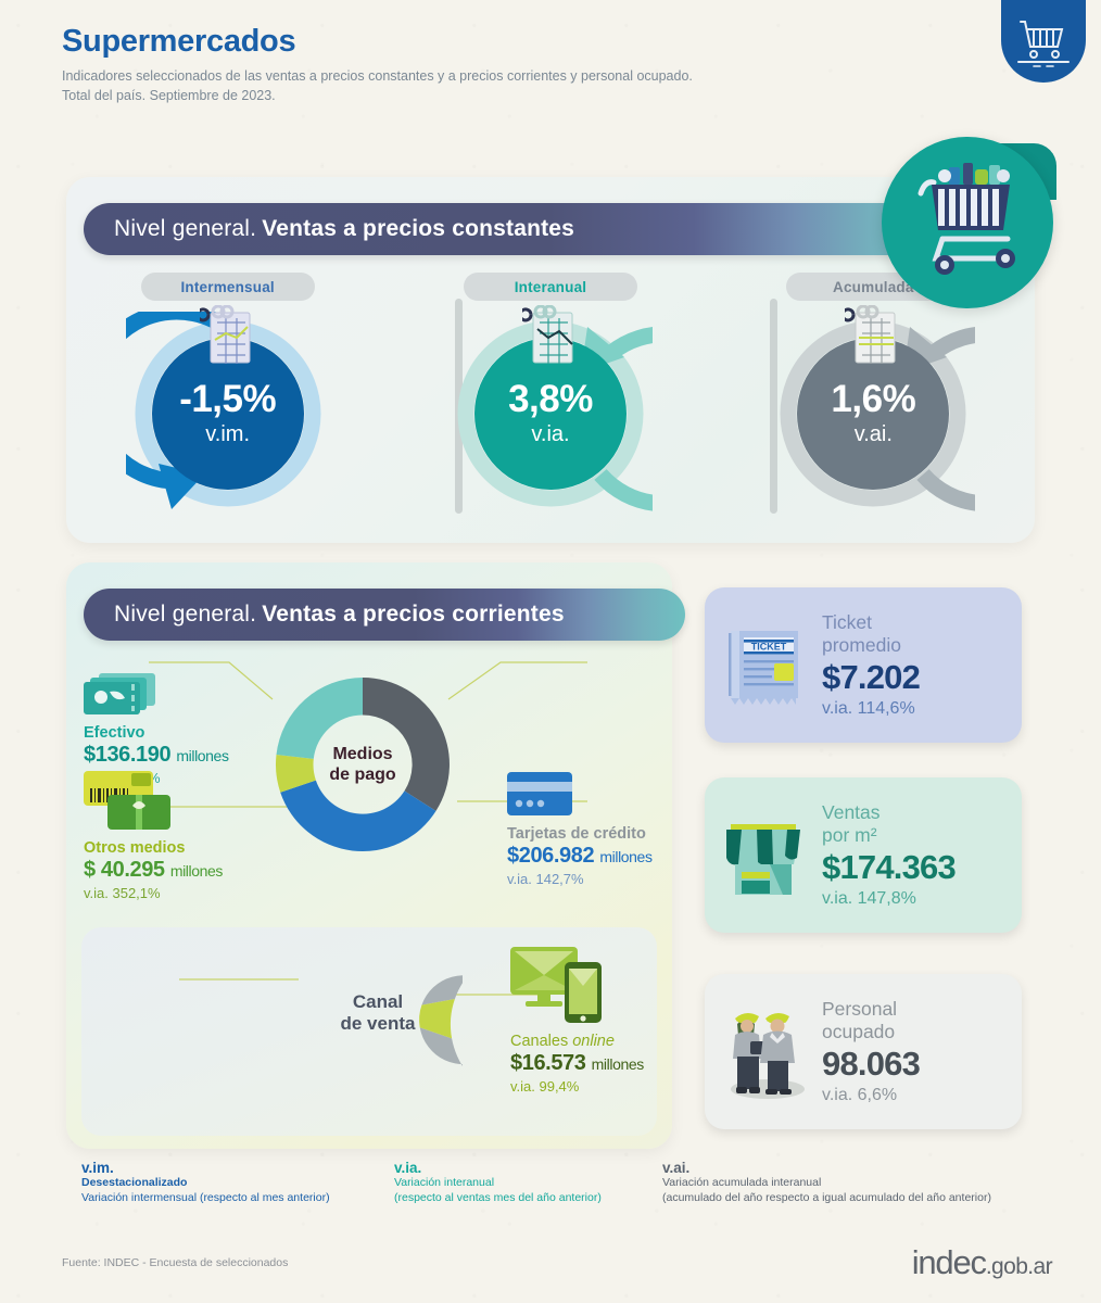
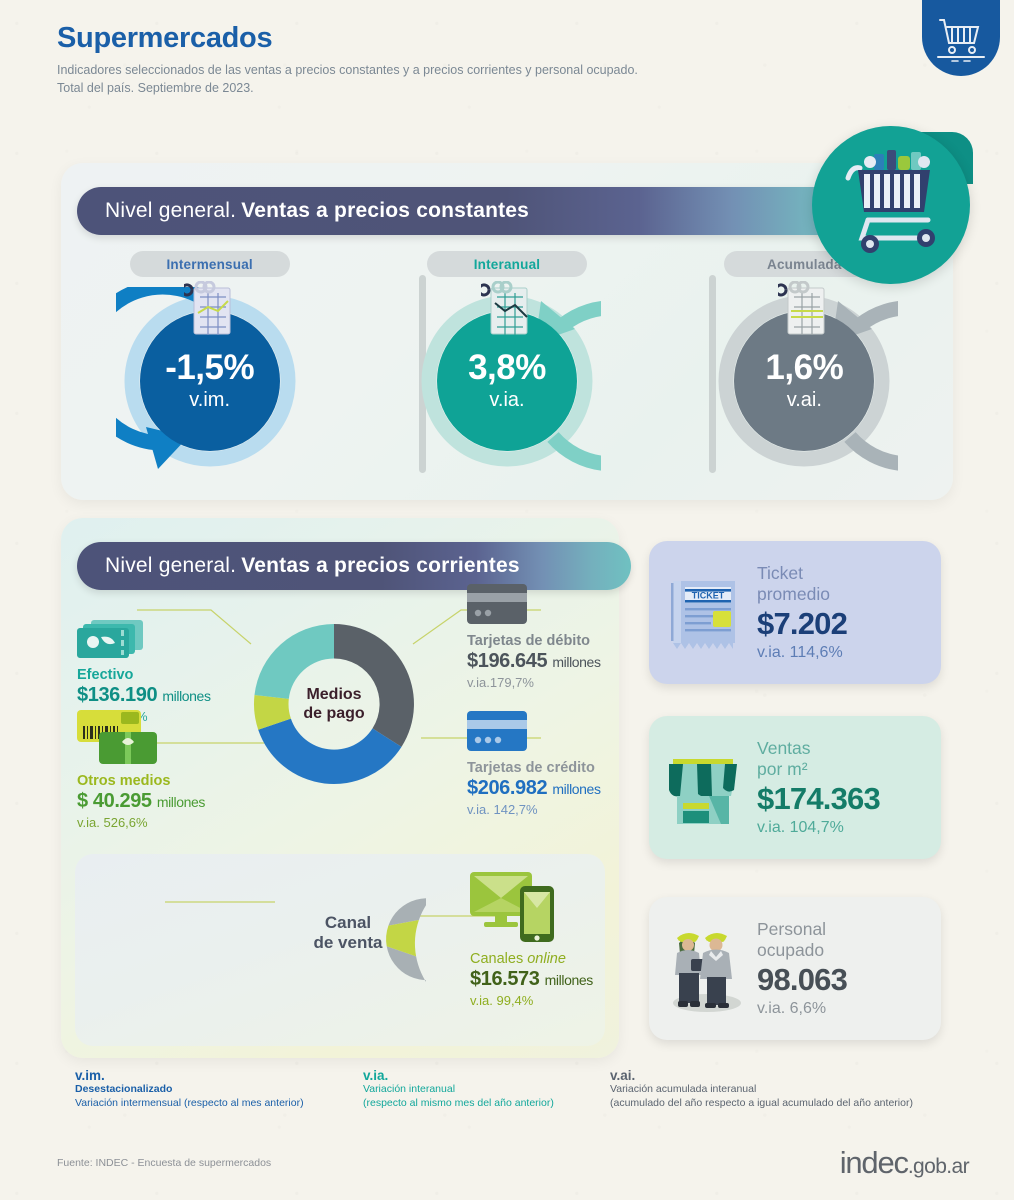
  Supermercados
  Indicadores seleccionados de las ventas a precios constantes y a precios corrientes y personal ocupado.
  Total del país. Septiembre de 2023.
  Nivel general.
  Ventas a precios constantes
  Intermensual
  -1,5%
  v.im.
  Interanual
  3,8%
  v.ia.
  Acumulad
  1,6%
  v.ai.
  Nivel general.
  Ventas a precios corrientes
  Efectivo
  $136.190 millones
  Otros medios
  $ 40.295 millones
- v.ia. 352,1%
+ v.ia. 526,6%
+ Tarjetas de débito
+ $196.645 millones
+ v.ia.179,7%
  Tarjetas de crédito
  $206.982 millones
  v.ia. 142,7%
  Medios
  de pago
  Canal
  de venta
  Canales online
  $16.573 millones
  v.ia. 99,4%
  TICKET
  Ticket
  promedio
  $7.202
  v.ia. 114,6%
  Ventas
  por m²
  $174.363
- v.ia. 147,8%
+ v.ia. 104,7%
  Personal
  ocupado
  98.063
  v.ia. 6,6%
  v.im.
  Desestacionalizado
  Variación intermensual (respecto al mes anterior)
  v.ia.
  Variación interanual
- (respecto al ventas mes del año anterior)
+ (respecto al mismo mes del año anterior)
  v.ai.
  Variación acumulada interanual
  (acumulado del año respecto a igual acumulado del año anterior)
- Fuente: INDEC - Encuesta de seleccionados
+ Fuente: INDEC - Encuesta de supermercados
  indec.gob.ar
